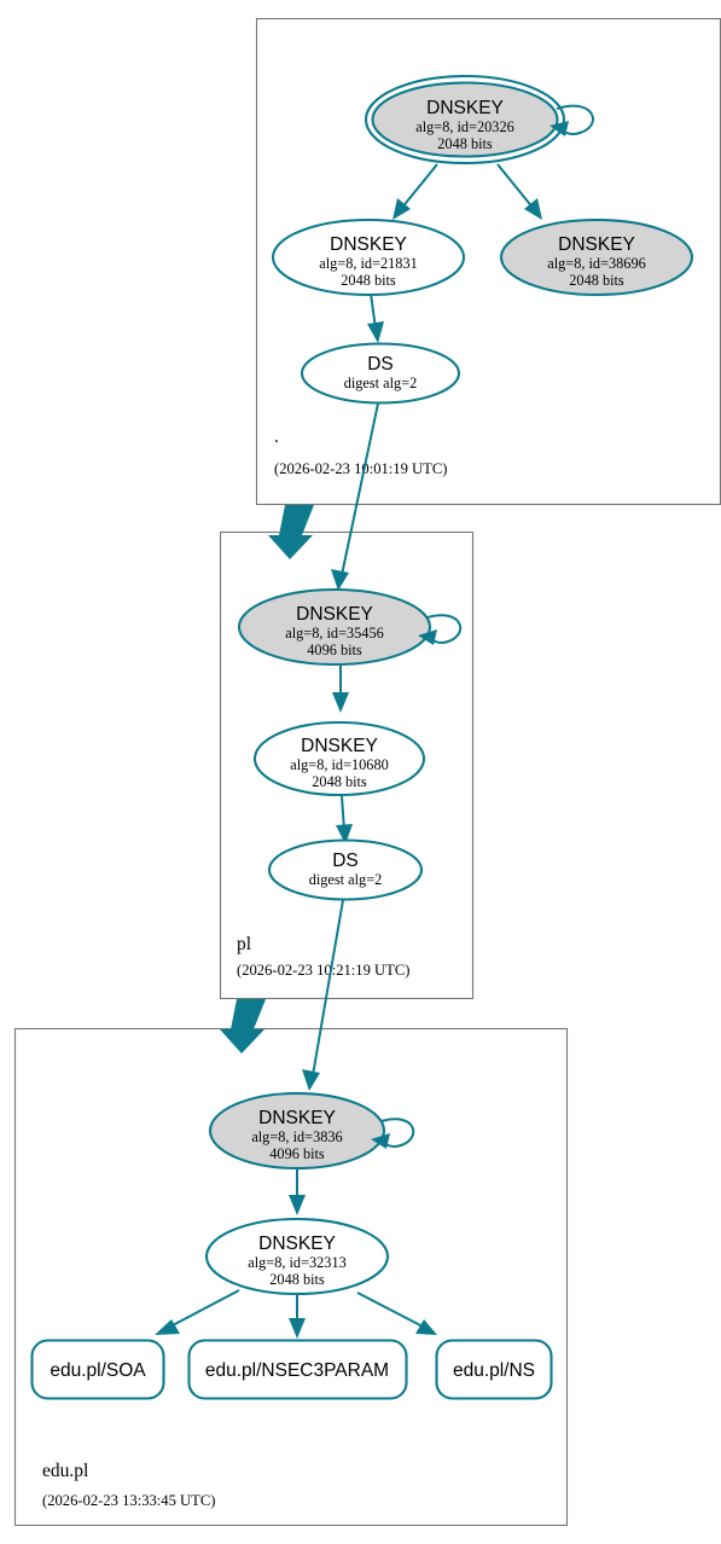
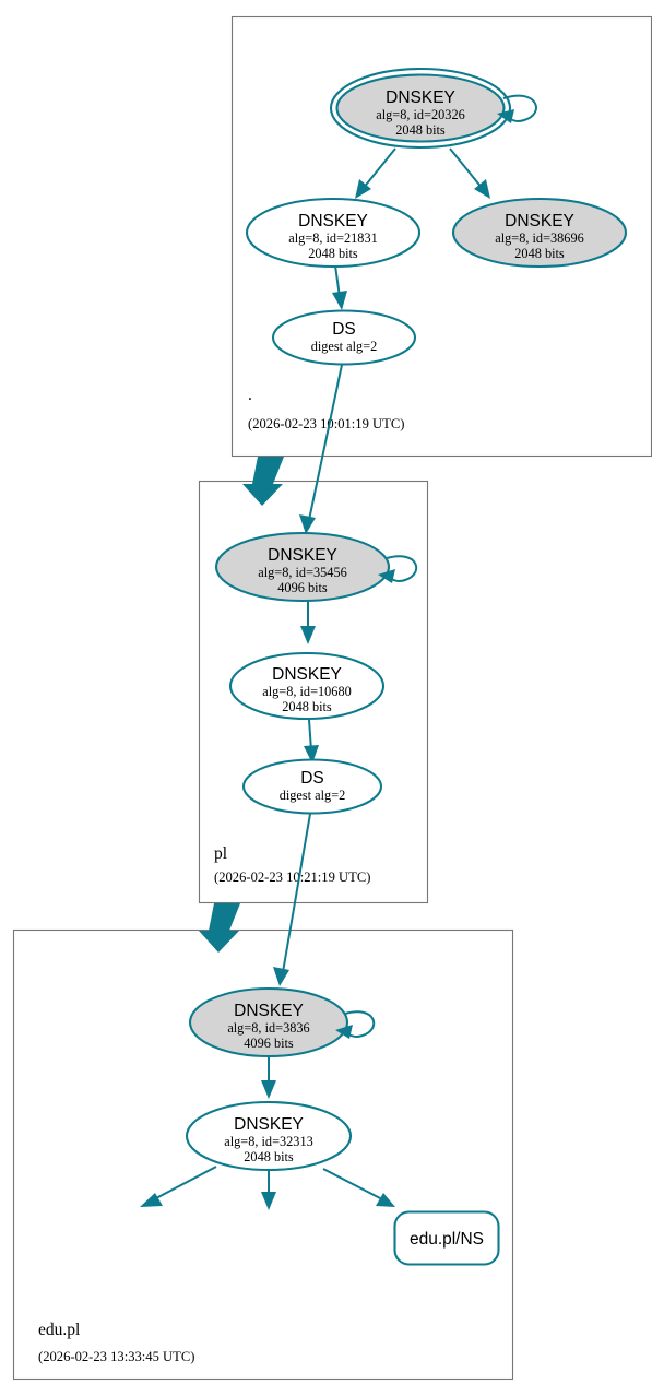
  DNSKEY
  alg=8, id=20326
  2048 bits
  DNSKEY
  alg=8, id=21831
  2048 bits
  DNSKEY
  alg=8, id=38696
  2048 bits
  DS
  digest alg=2
  .
  (2026-02-23 1:01:19 UTC)
  DNSKEY
  alg=8, id=35456
  4096 bits
  DNSKEY
  alg=8, id=10680
  2048 bits
  DS
  digest alg=2
  pl
  (2026-02-23 10:21:19 UTC)
  DNSKEY
  alg=8, id=3836
  4096 bits
  DNSKEY
  alg=8, id=32313
  2048 bits
- edu.pl/SOA
- edu.pl/NSEC3PARAM
  edu.pl/NS
  edu.pl
  (2026-02-23 13:33:45 UTC)
